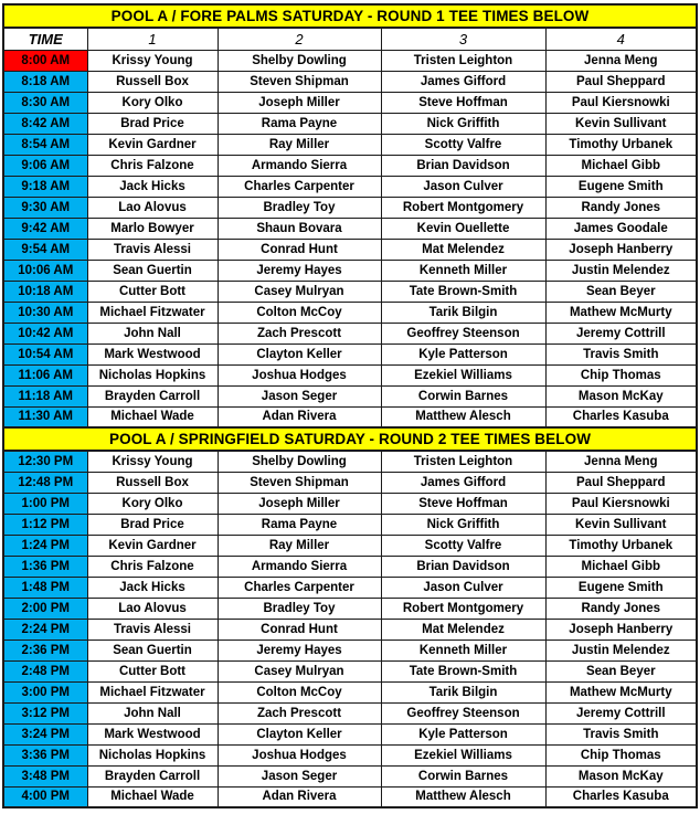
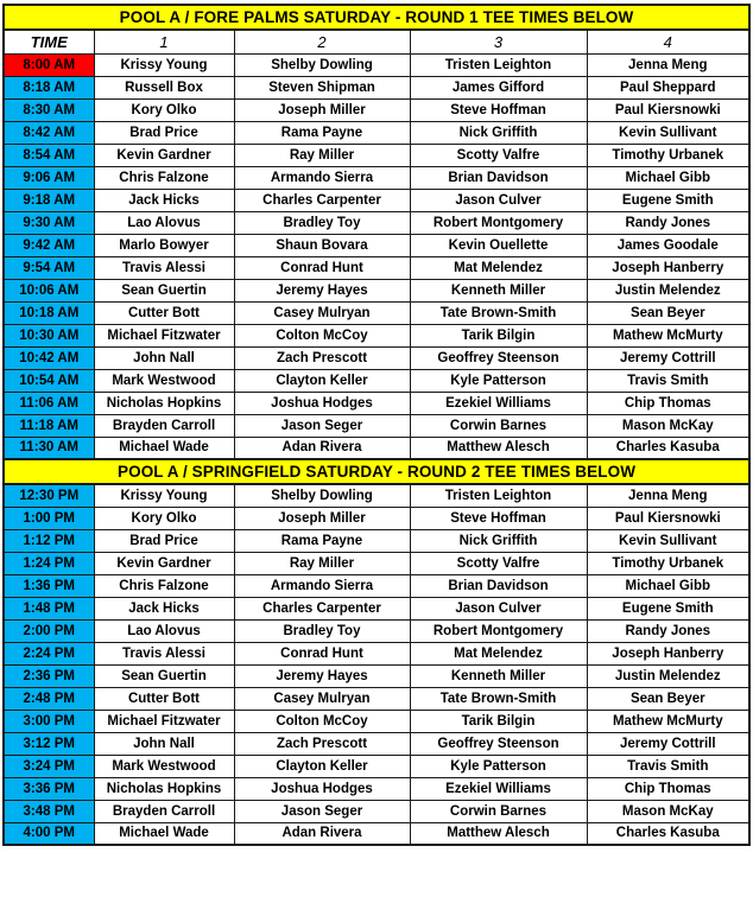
  POOL A / FORE PALMS SATURDAY - ROUND 1 TEE TIMES BELOW
  TIME	1	2	3	4
  8:00 AM	Krissy Young	Shelby Dowling	Tristen Leighton	Jenna Meng
  8:18 AM	Russell Box	Steven Shipman	James Gifford	Paul Sheppard
  8:30 AM	Kory Olko	Joseph Miller	Steve Hoffman	Paul Kiersnowki
  8:42 AM	Brad Price	Rama Payne	Nick Griffith	Kevin Sullivant
  8:54 AM	Kevin Gardner	Ray Miller	Scotty Valfre	Timothy Urbanek
  9:06 AM	Chris Falzone	Armando Sierra	Brian Davidson	Michael Gibb
  9:18 AM	Jack Hicks	Charles Carpenter	Jason Culver	Eugene Smith
  9:30 AM	Lao Alovus	Bradley Toy	Robert Montgomery	Randy Jones
  9:42 AM	Marlo Bowyer	Shaun Bovara	Kevin Ouellette	James Goodale
  9:54 AM	Travis Alessi	Conrad Hunt	Mat Melendez	Joseph Hanberry
  10:06 AM	Sean Guertin	Jeremy Hayes	Kenneth Miller	Justin Melendez
  10:18 AM	Cutter Bott	Casey Mulryan	Tate Brown-Smith	Sean Beyer
  10:30 AM	Michael Fitzwater	Colton McCoy	Tarik Bilgin	Mathew McMurty
  10:42 AM	John Nall	Zach Prescott	Geoffrey Steenson	Jeremy Cottrill
  10:54 AM	Mark Westwood	Clayton Keller	Kyle Patterson	Travis Smith
  11:06 AM	Nicholas Hopkins	Joshua Hodges	Ezekiel Williams	Chip Thomas
  11:18 AM	Brayden Carroll	Jason Seger	Corwin Barnes	Mason McKay
  11:30 AM	Michael Wade	Adan Rivera	Matthew Alesch	Charles Kasuba
  POOL A / SPRINGFIELD SATURDAY - ROUND 2 TEE TIMES BELOW
  12:30 PM	Krissy Young	Shelby Dowling	Tristen Leighton	Jenna Meng
- 12:48 PM	Russell Box	Steven Shipman	James Gifford	Paul Sheppard
  1:00 PM	Kory Olko	Joseph Miller	Steve Hoffman	Paul Kiersnowki
  1:12 PM	Brad Price	Rama Payne	Nick Griffith	Kevin Sullivant
  1:24 PM	Kevin Gardner	Ray Miller	Scotty Valfre	Timothy Urbanek
  1:36 PM	Chris Falzone	Armando Sierra	Brian Davidson	Michael Gibb
  1:48 PM	Jack Hicks	Charles Carpenter	Jason Culver	Eugene Smith
  2:00 PM	Lao Alovus	Bradley Toy	Robert Montgomery	Randy Jones
  2:24 PM	Travis Alessi	Conrad Hunt	Mat Melendez	Joseph Hanberry
  2:36 PM	Sean Guertin	Jeremy Hayes	Kenneth Miller	Justin Melendez
  2:48 PM	Cutter Bott	Casey Mulryan	Tate Brown-Smith	Sean Beyer
  3:00 PM	Michael Fitzwater	Colton McCoy	Tarik Bilgin	Mathew McMurty
  3:12 PM	John Nall	Zach Prescott	Geoffrey Steenson	Jeremy Cottrill
  3:24 PM	Mark Westwood	Clayton Keller	Kyle Patterson	Travis Smith
  3:36 PM	Nicholas Hopkins	Joshua Hodges	Ezekiel Williams	Chip Thomas
  3:48 PM	Brayden Carroll	Jason Seger	Corwin Barnes	Mason McKay
  4:00 PM	Michael Wade	Adan Rivera	Matthew Alesch	Charles Kasuba
